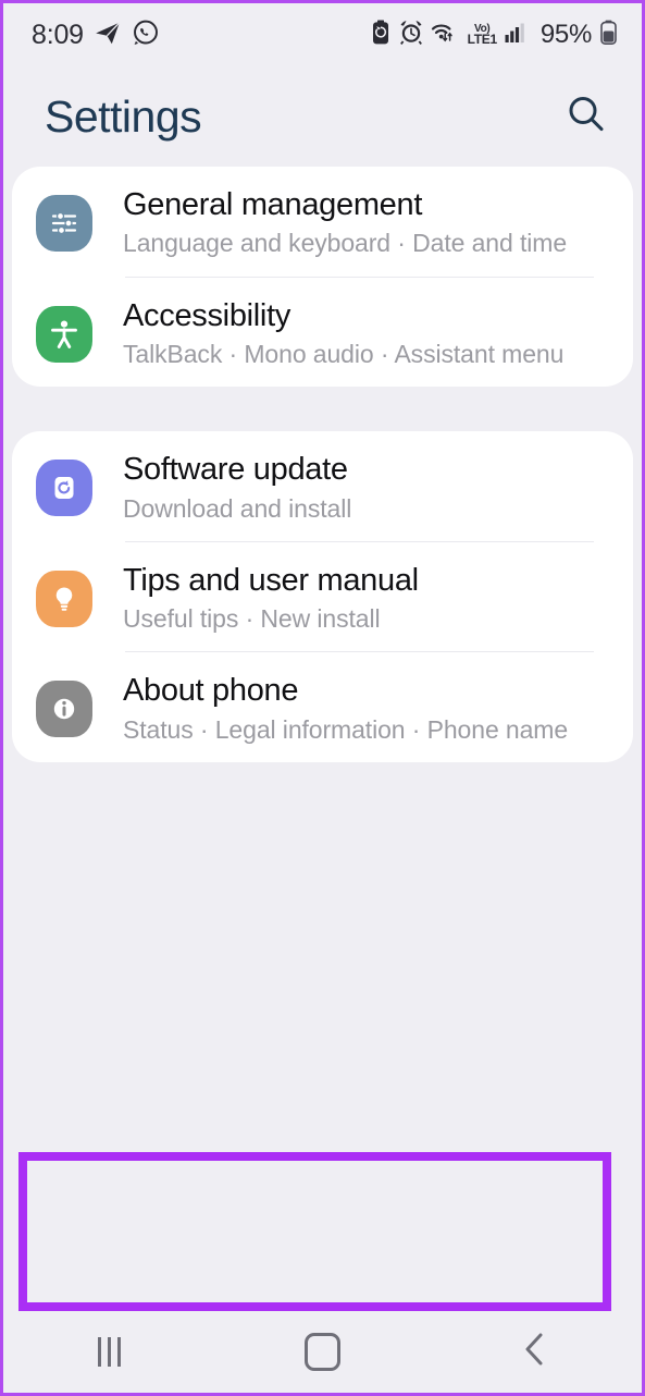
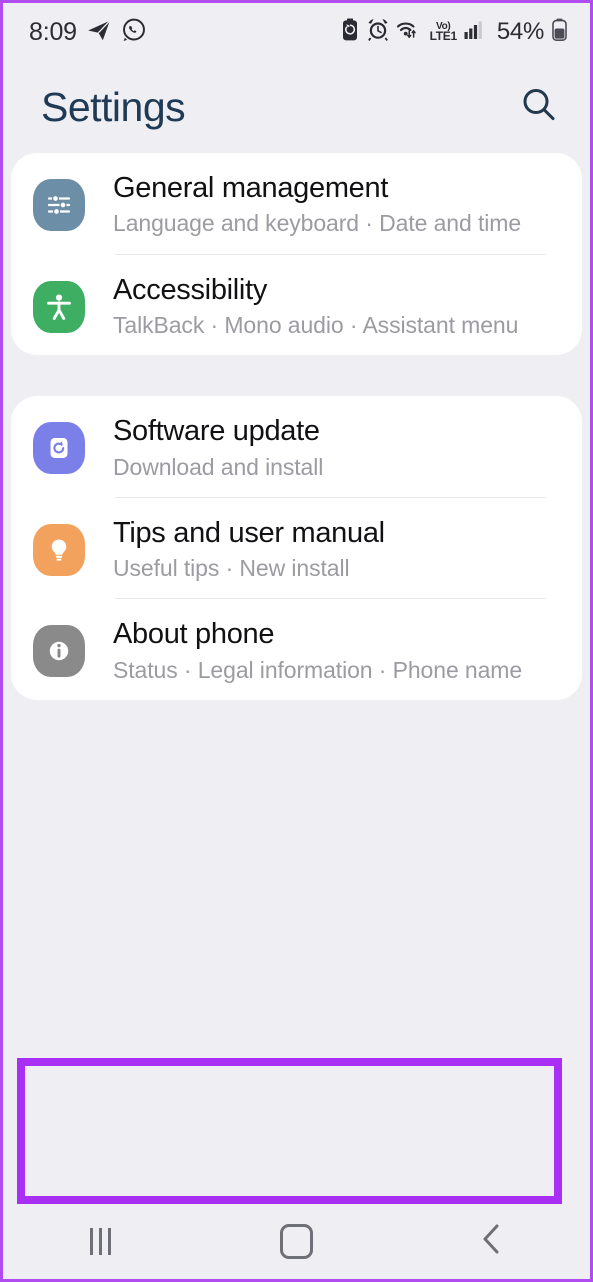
  8:09
  Vo)
  LTE1
- 95%
+ 54%
  Settings
  General management
  Language and keyboard · Date and time
  Accessibility
  TalkBack · Mono audio · Assistant menu
  Software update
  Download and install
  Tips and user manual
  Useful tips · New install
  About phone
  Status · Legal information · Phone name
